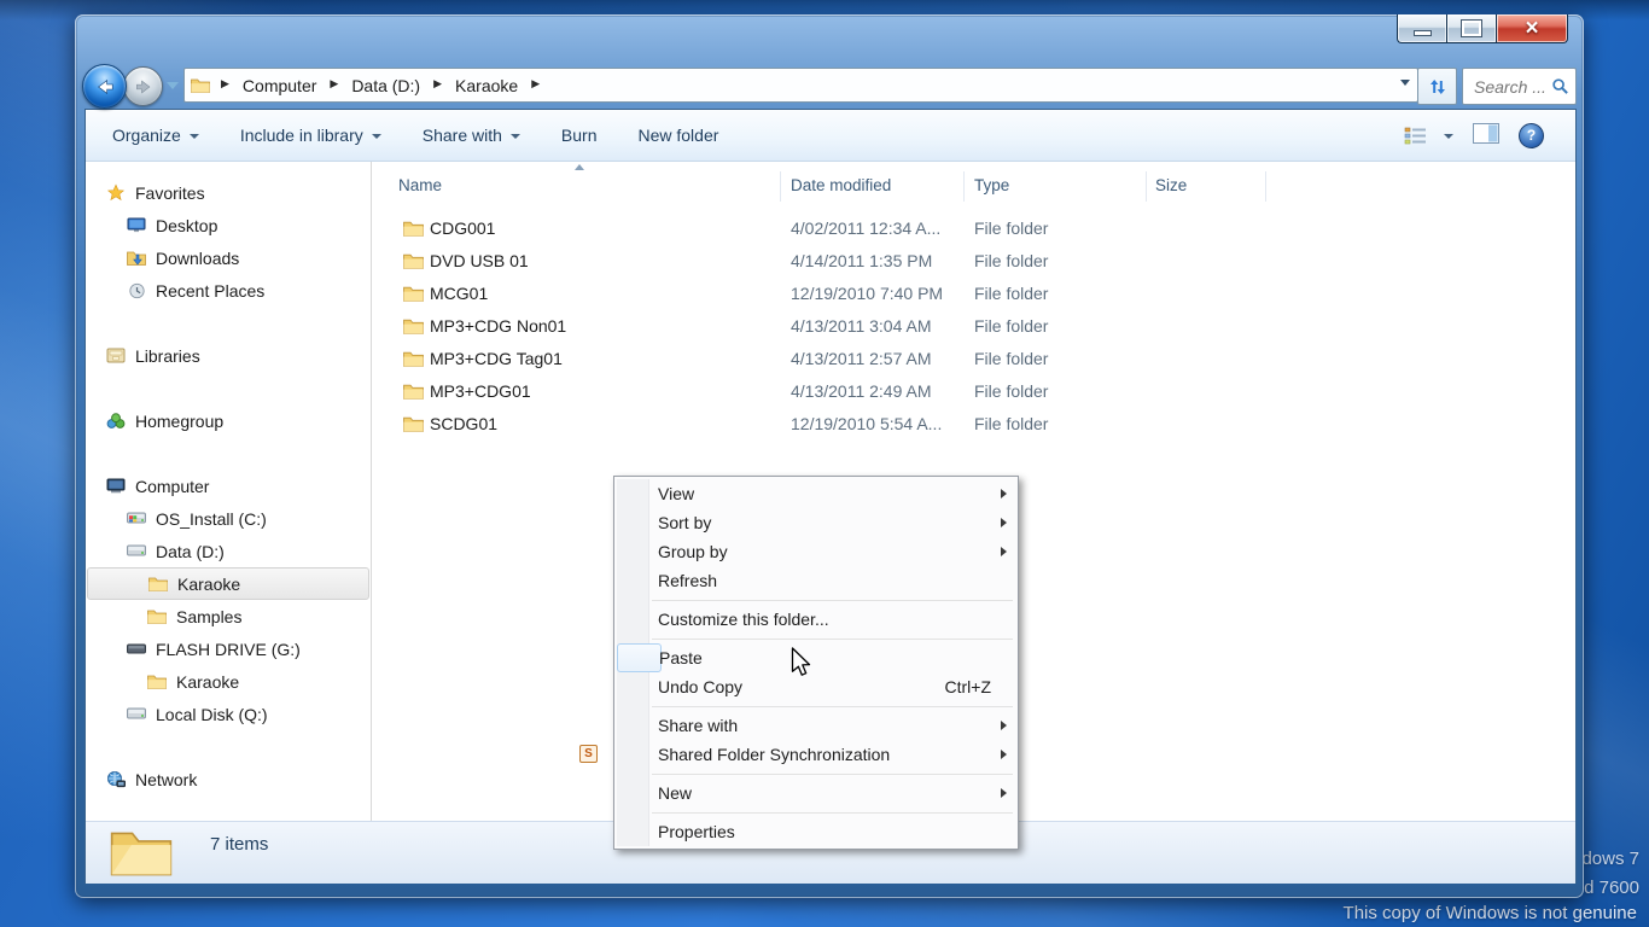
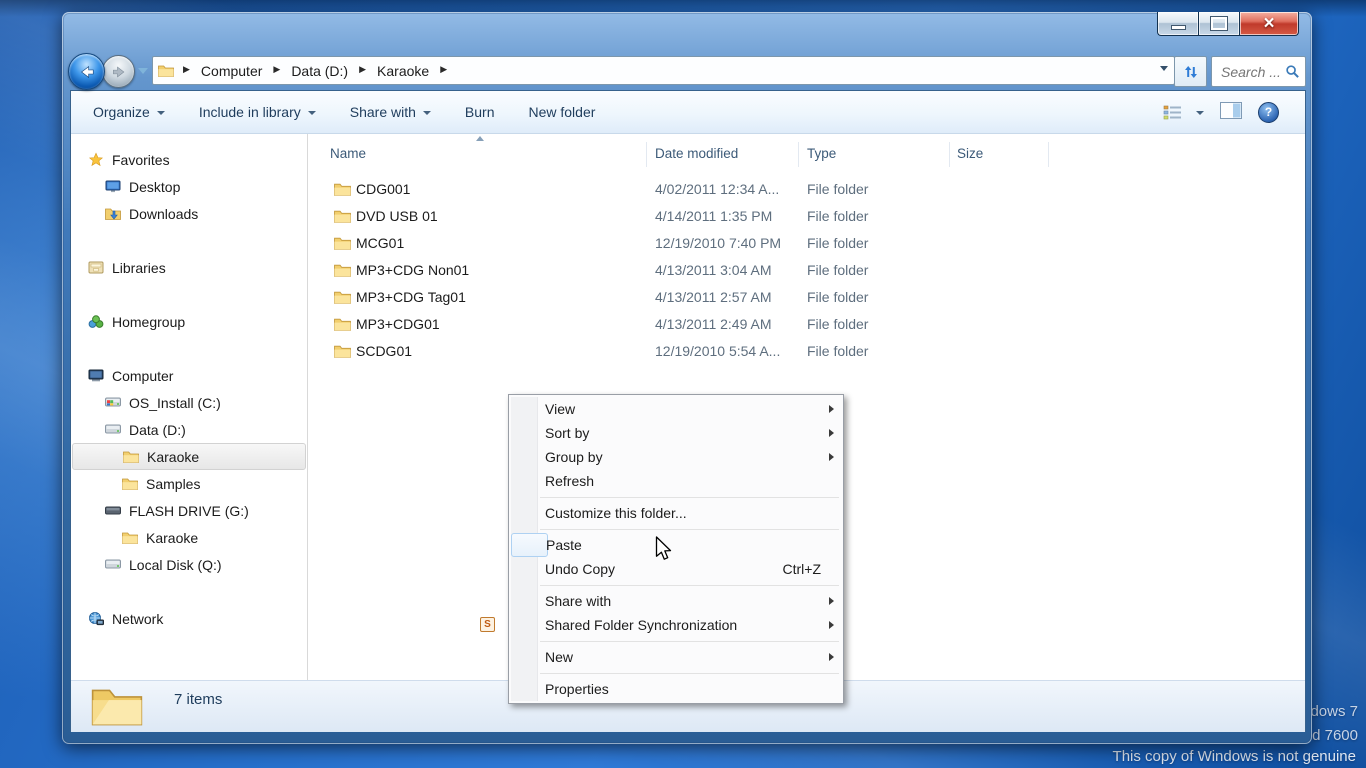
  dows 7
  d 7600
  This copy of Windows is not genuine
  ×
  ▶
  Computer
  ▶
  Data (D:)
  ▶
  Karaoke
  ▶
  Search ...
  Organize
  Include in library
  Share with
  Burn
  New folder
  ?
  Favorites
  Desktop
  Downloads
- Recent Places
  Libraries
  Homegroup
  Computer
  OS_Install (C:)
  Data (D:)
  Karaoke
  Samples
  FLASH DRIVE (G:)
  Karaoke
  Local Disk (Q:)
  Network
  Name
  Date modified
  Type
  Size
  CDG001
  4/02/2011 12:34 A...
  File folder
  DVD USB 01
  4/14/2011 1:35 PM
  File folder
  MCG01
  12/19/2010 7:40 PM
  File folder
  MP3+CDG Non01
  4/13/2011 3:04 AM
  File folder
  MP3+CDG Tag01
  4/13/2011 2:57 AM
  File folder
  MP3+CDG01
  4/13/2011 2:49 AM
  File folder
  SCDG01
  12/19/2010 5:54 A...
  File folder
  7 items
  View
  Sort by
  Group by
  Refresh
  Customize this folder...
  Paste
  Undo Copy
  Ctrl+Z
  Share with
  S
  Shared Folder Synchronization
  New
  Properties
